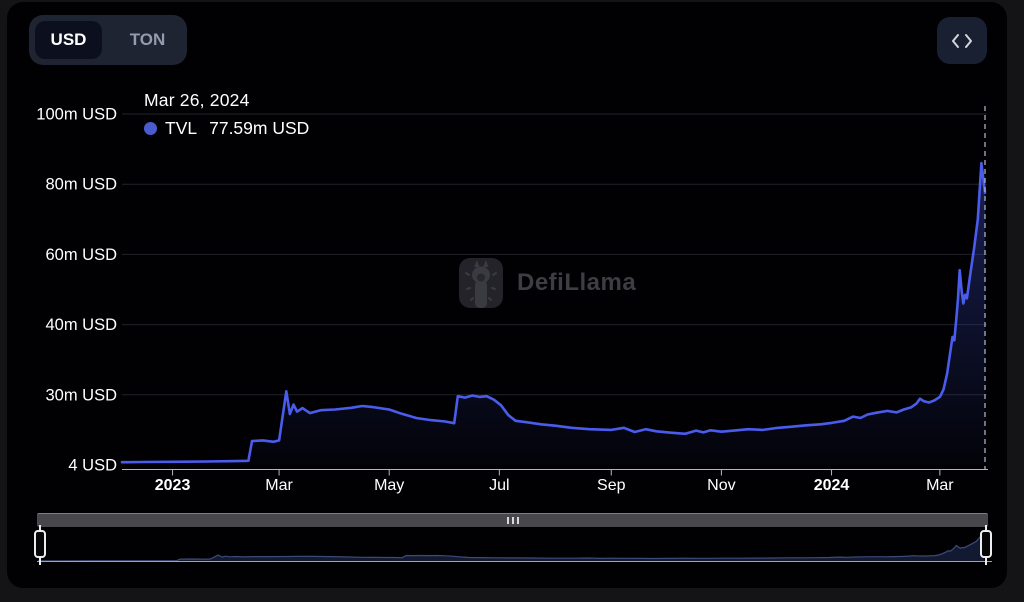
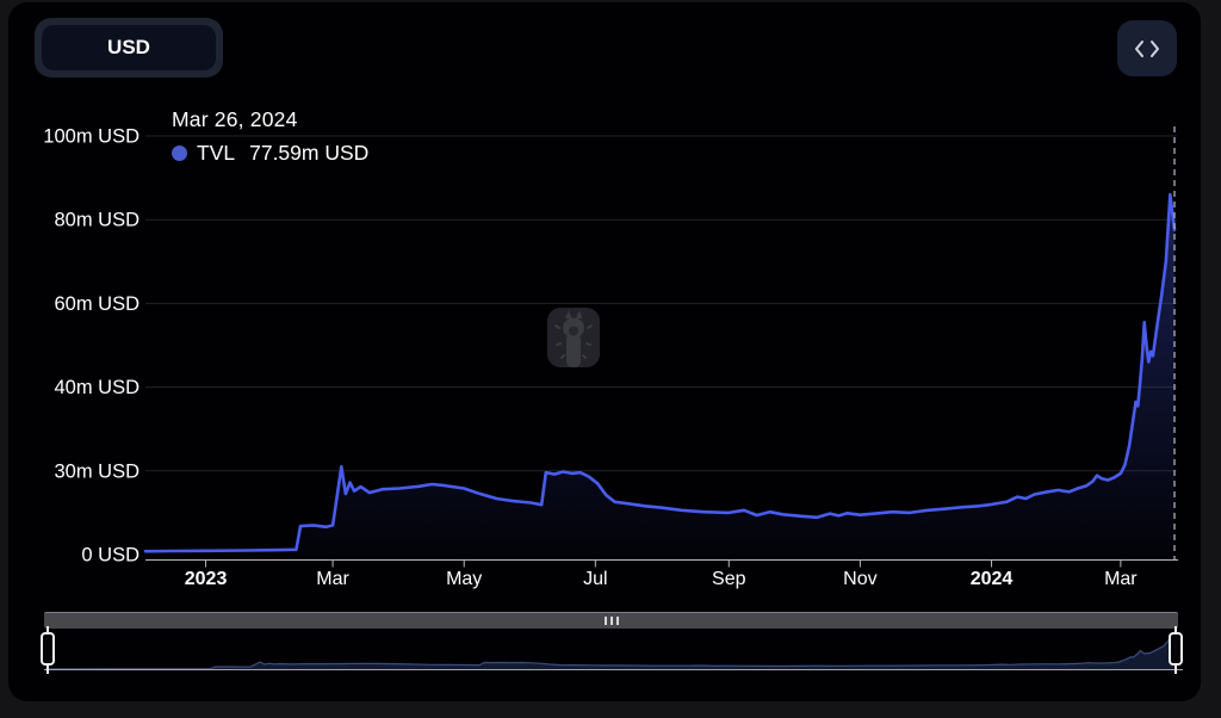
  USD
- TON
- DefiLlama
- 4 USD
+ 0 USD
  30m USD
  40m USD
  60m USD
  80m USD
  100m USD
  2023
  Mar
  May
  Jul
  Sep
  Nov
  2024
  Mar
  Mar 26, 2024
  TVL
  77.59m USD
